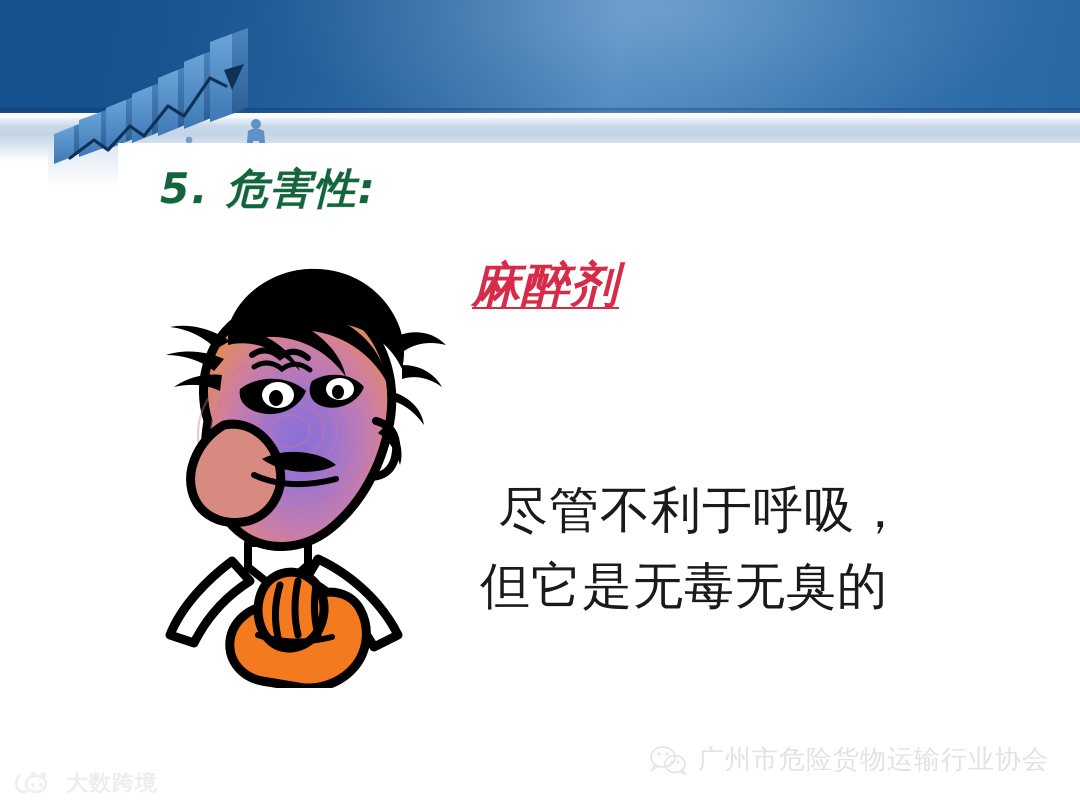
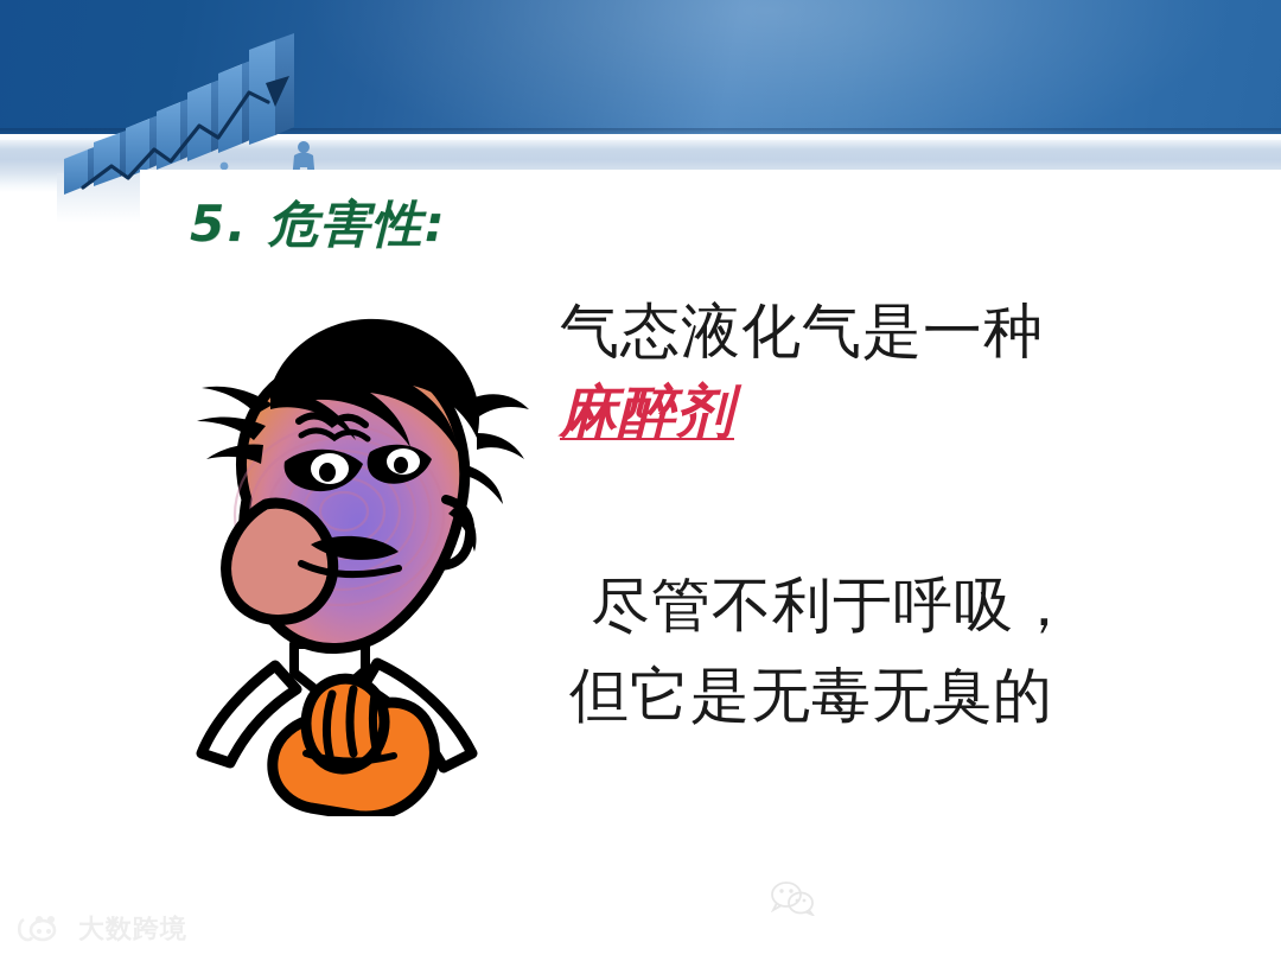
  5. 危害性:
+ 气态液化气是一种
  麻醉剂
  尽管不利于呼吸，
  但它是无毒无臭的
- 广州市危险货物运输行业协会
